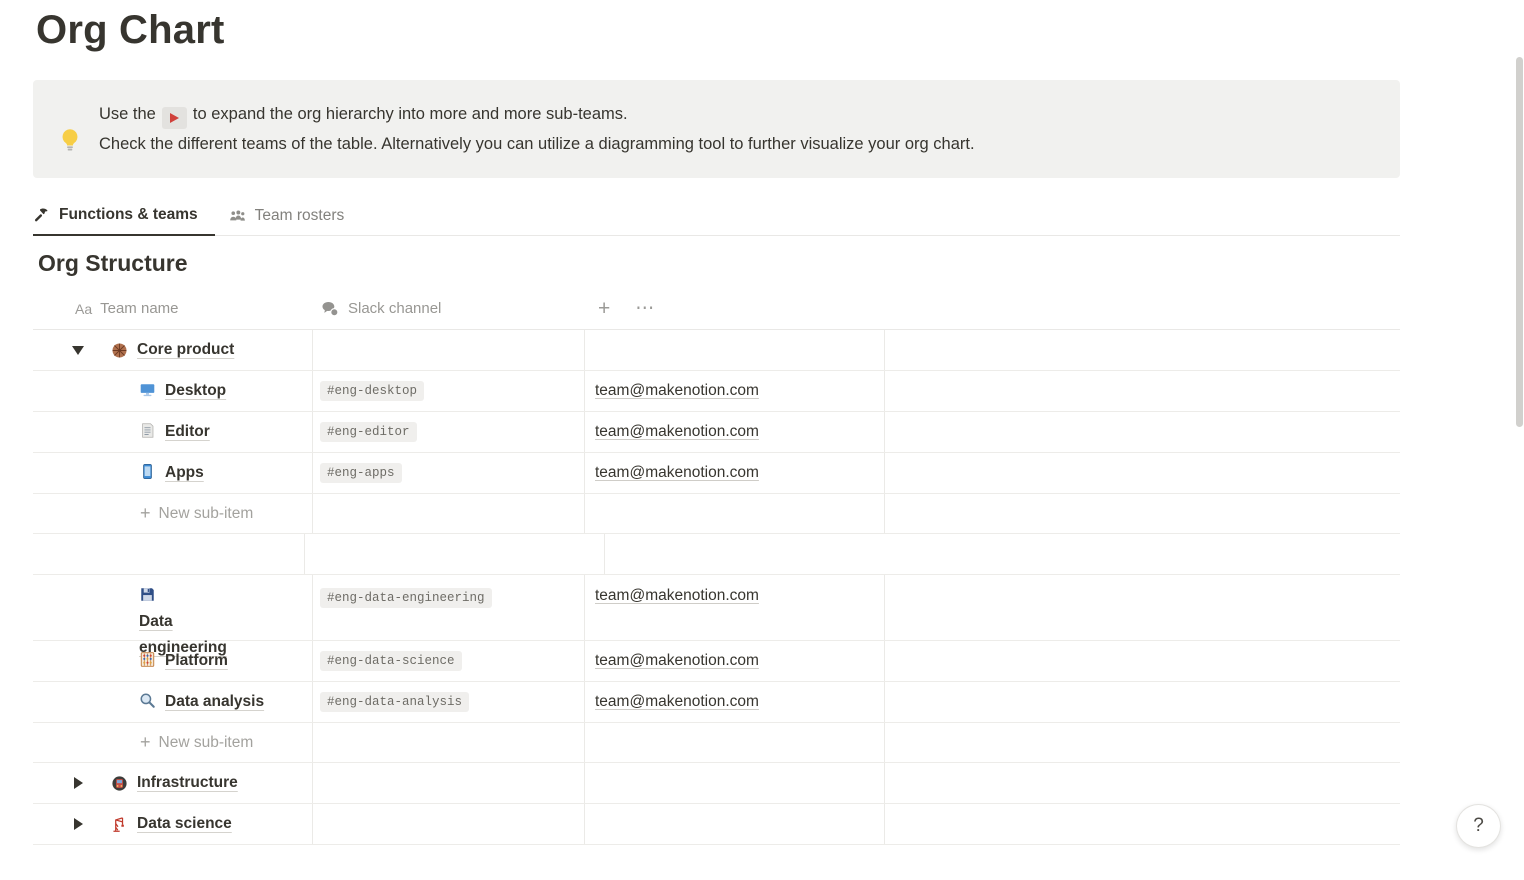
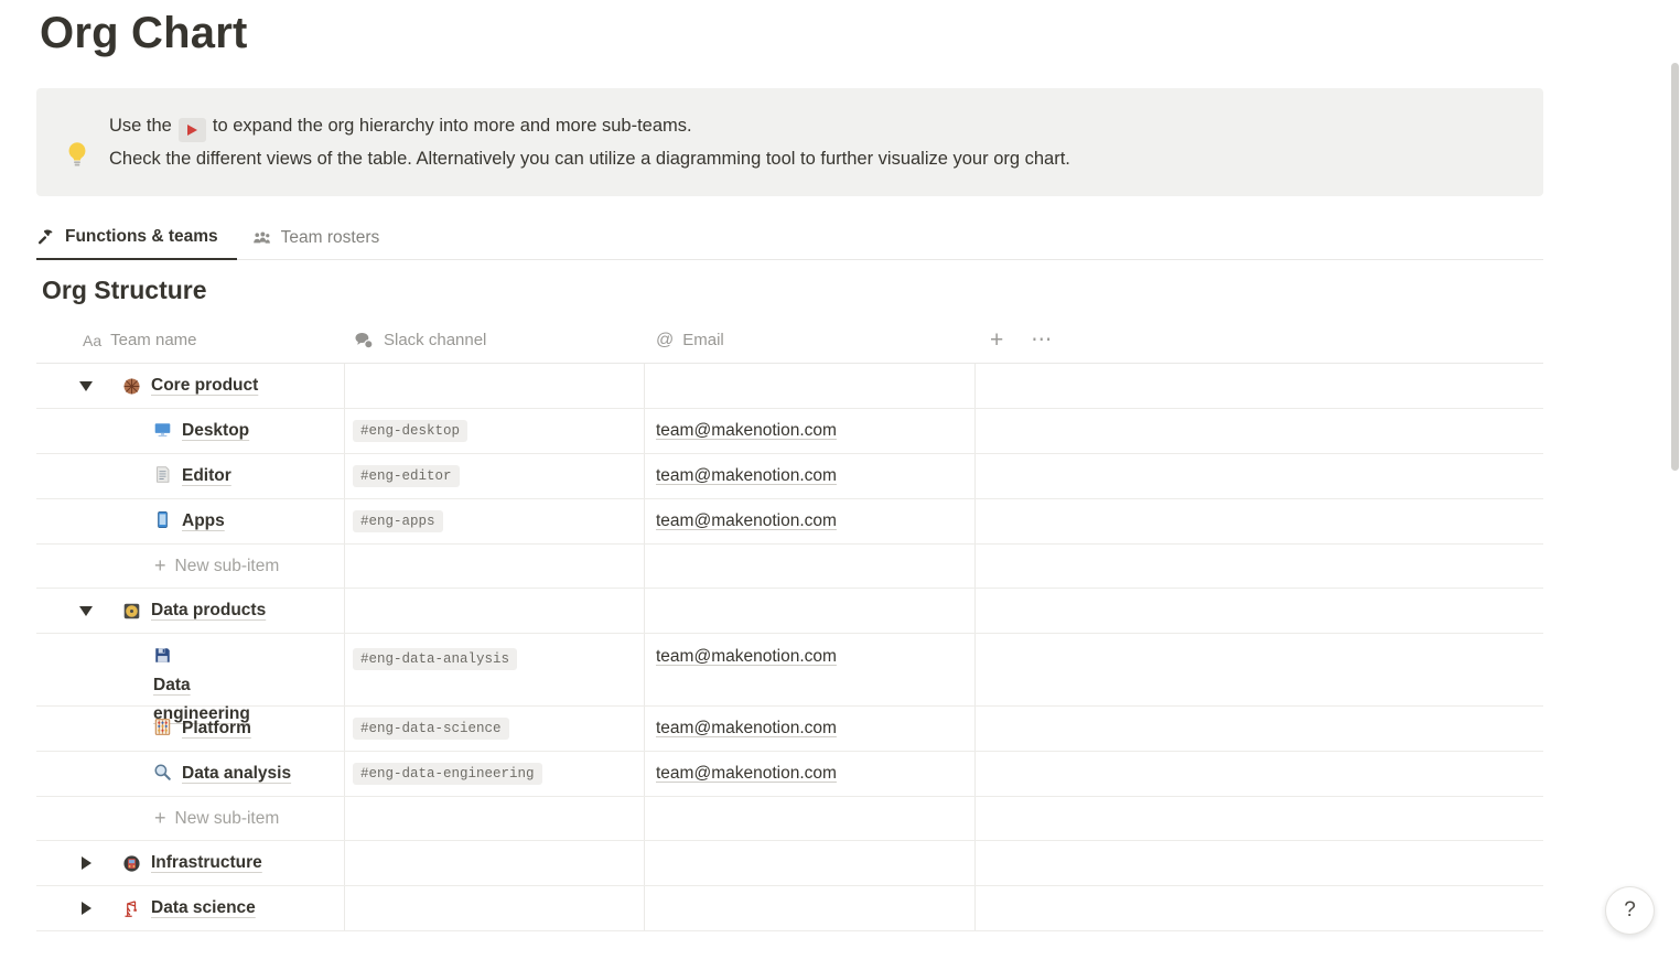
  Org Chart
  Use the to expand the org hierarchy into more and more sub-teams.
- Check the different teams of the table. Alternatively you can utilize a diagramming tool to further visualize your org chart.
+ Check the different views of the table. Alternatively you can utilize a diagramming tool to further visualize your org chart.
  Functions & teams
  Team rosters
  Org Structure
  Aa
  Team name
  Slack channel
+ @
+ Email
  +
  ⋯
  Core product
  Desktop
  #eng-desktop
  team@makenotion.com
  Editor
  #eng-editor
  team@makenotion.com
  Apps
  #eng-apps
  team@makenotion.com
  +
  New sub-item
+ Data products
  Data engineering
- #eng-data-engineering
+ #eng-data-analysis
  team@makenotion.com
  Platform
  #eng-data-science
  team@makenotion.com
  Data analysis
- #eng-data-analysis
+ #eng-data-engineering
  team@makenotion.com
  +
  New sub-item
  Infrastructure
  Data science
  ?
